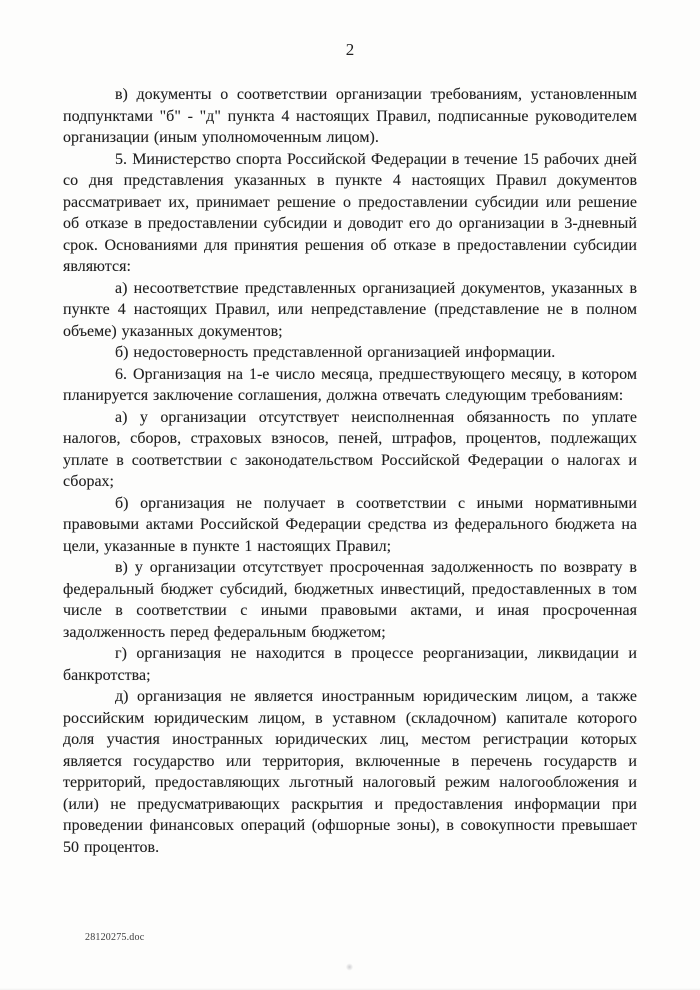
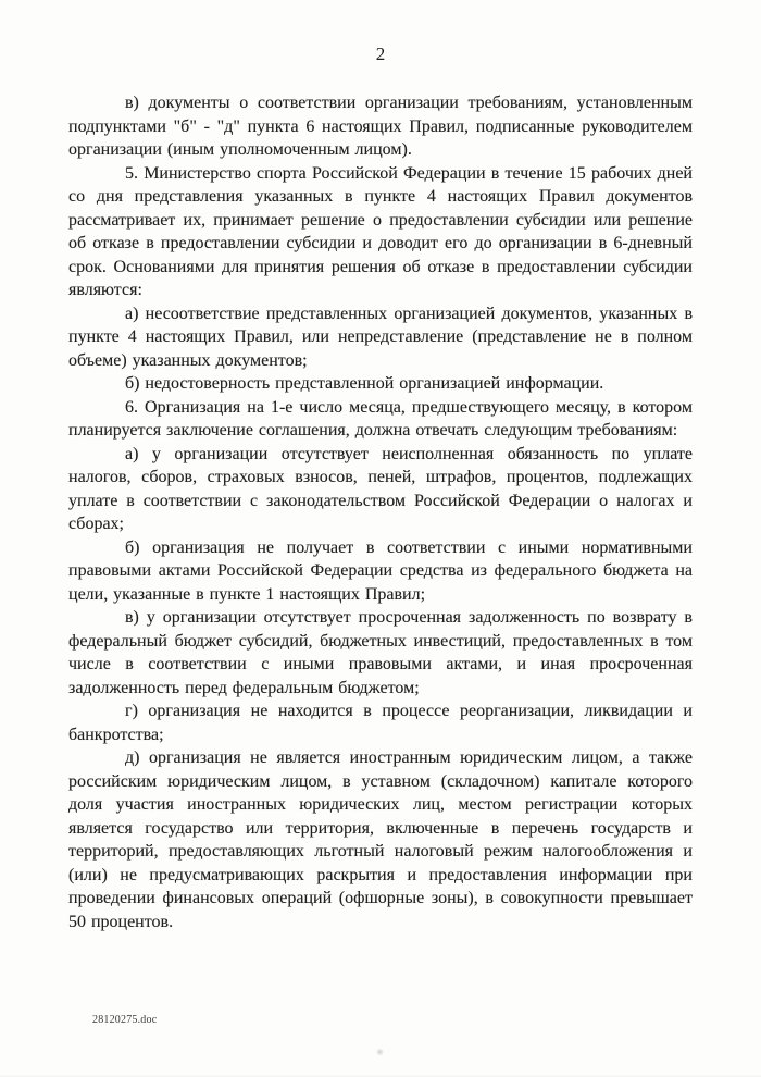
  2
- в) документы о соответствии организации требованиям, установленным подпунктами "б" - "д" пункта 4 настоящих Правил, подписанные руководителем организации (иным уполномоченным лицом).
+ в) документы о соответствии организации требованиям, установленным подпунктами "б" - "д" пункта 6 настоящих Правил, подписанные руководителем организации (иным уполномоченным лицом).
- 5. Министерство спорта Российской Федерации в течение 15 рабочих дней со дня представления указанных в пункте 4 настоящих Правил документов рассматривает их, принимает решение о предоставлении субсидии или решение об отказе в предоставлении субсидии и доводит его до организации в 3-дневный срок. Основаниями для принятия решения об отказе в предоставлении субсидии являются:
+ 5. Министерство спорта Российской Федерации в течение 15 рабочих дней со дня представления указанных в пункте 4 настоящих Правил документов рассматривает их, принимает решение о предоставлении субсидии или решение об отказе в предоставлении субсидии и доводит его до организации в 6-дневный срок. Основаниями для принятия решения об отказе в предоставлении субсидии являются:
  а) несоответствие представленных организацией документов, указанных в пункте 4 настоящих Правил, или непредставление (представление не в полном объеме) указанных документов;
  б) недостоверность представленной организацией информации.
  6. Организация на 1-е число месяца, предшествующего месяцу, в котором планируется заключение соглашения, должна отвечать следующим требованиям:
  а) у организации отсутствует неисполненная обязанность по уплате налогов, сборов, страховых взносов, пеней, штрафов, процентов, подлежащих уплате в соответствии с законодательством Российской Федерации о налогах и сборах;
  б) организация не получает в соответствии с иными нормативными правовыми актами Российской Федерации средства из федерального бюджета на цели, указанные в пункте 1 настоящих Правил;
  в) у организации отсутствует просроченная задолженность по возврату в федеральный бюджет субсидий, бюджетных инвестиций, предоставленных в том числе в соответствии с иными правовыми актами, и иная просроченная задолженность перед федеральным бюджетом;
  г) организация не находится в процессе реорганизации, ликвидации и банкротства;
  д) организация не является иностранным юридическим лицом, а также российским юридическим лицом, в уставном (складочном) капитале которого доля участия иностранных юридических лиц, местом регистрации которых является государство или территория, включенные в перечень государств и территорий, предоставляющих льготный налоговый режим налогообложения и (или) не предусматривающих раскрытия и предоставления информации при проведении финансовых операций (офшорные зоны), в совокупности превышает 50 процентов.
  28120275.doc
